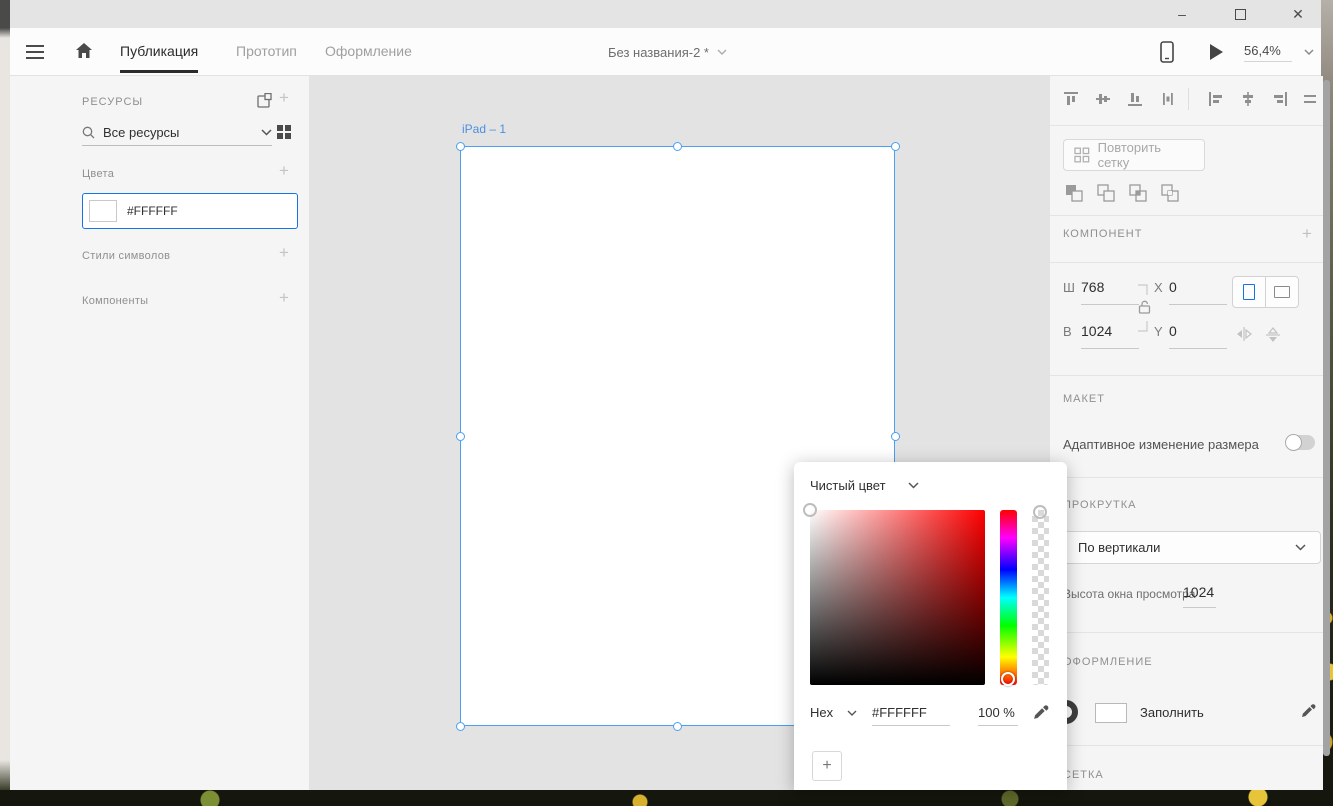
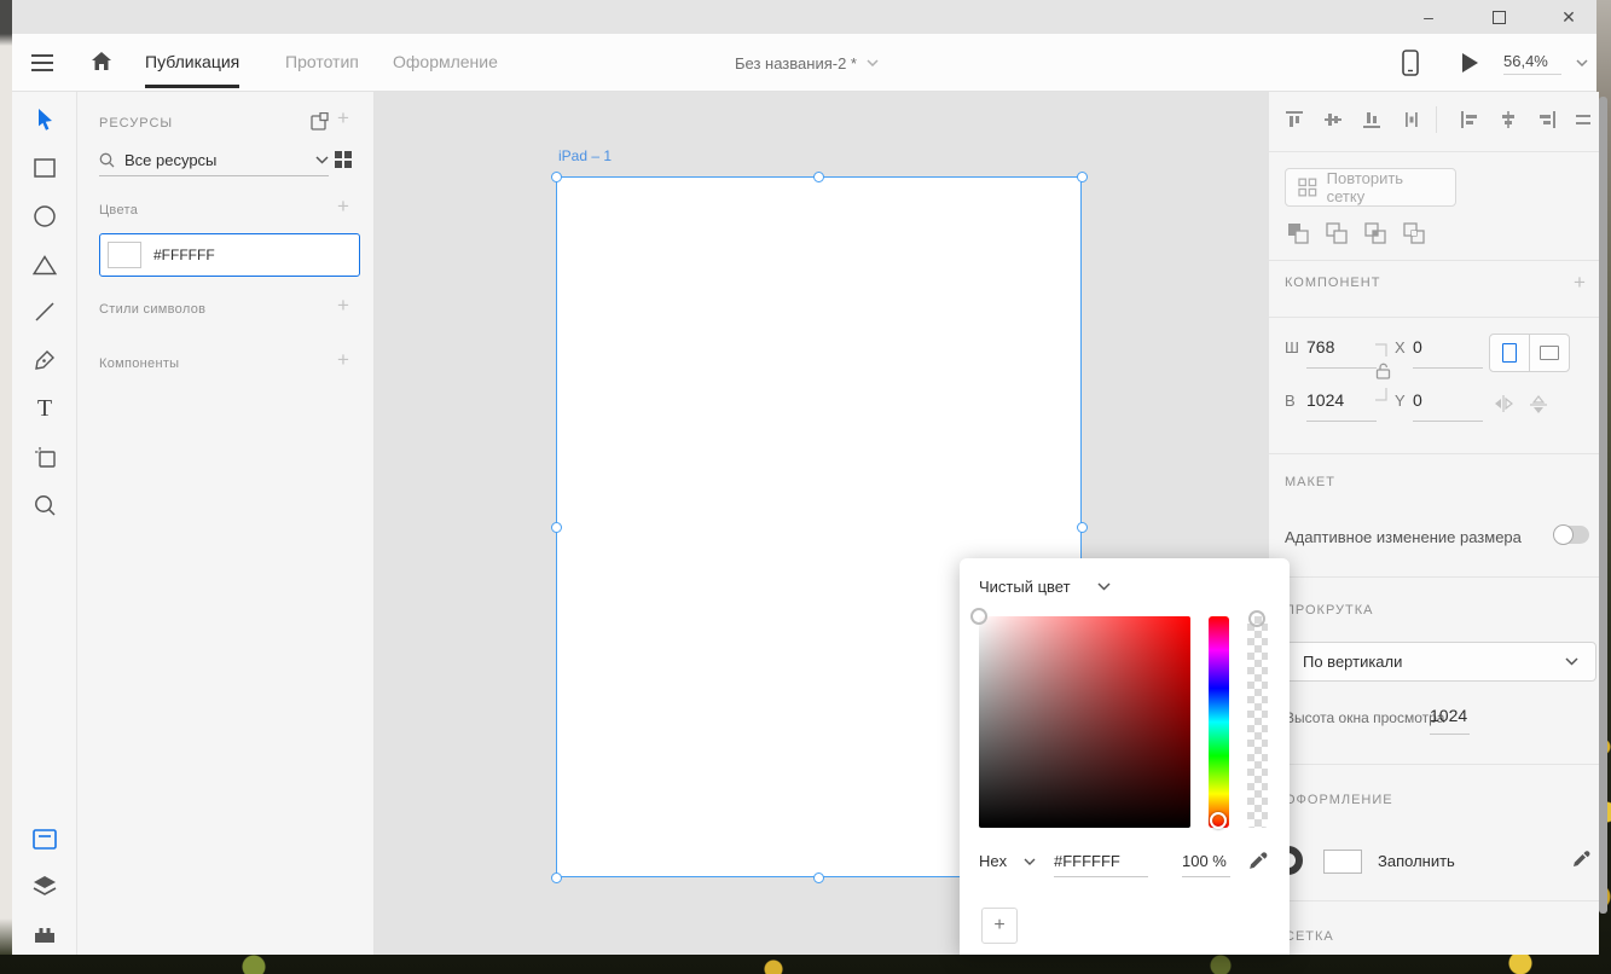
  –
  ✕
  Публикация
  Прототип
  Оформление
  Без названия-2 *
  56,4%
+ T
  РЕСУРСЫ
  +
  Все ресурсы
  Цвета
  +
  #FFFFFF
  Стили символов
  +
  Компоненты
  +
  iPad – 1
  Повторить сетку
  КОМПОНЕНТ
  +
  Ш
  768
  X
  0
  В
  1024
  Y
  0
  МАКЕТ
  Адаптивное изменение размера
  ПРОКРУТКА
  По вертикали
  Высота окна просмотра
  1024
  ОФОРМЛЕНИЕ
  Заполнить
  СЕТКА
  Чистый цвет
  Hex
  #FFFFFF
  100 %
  +
